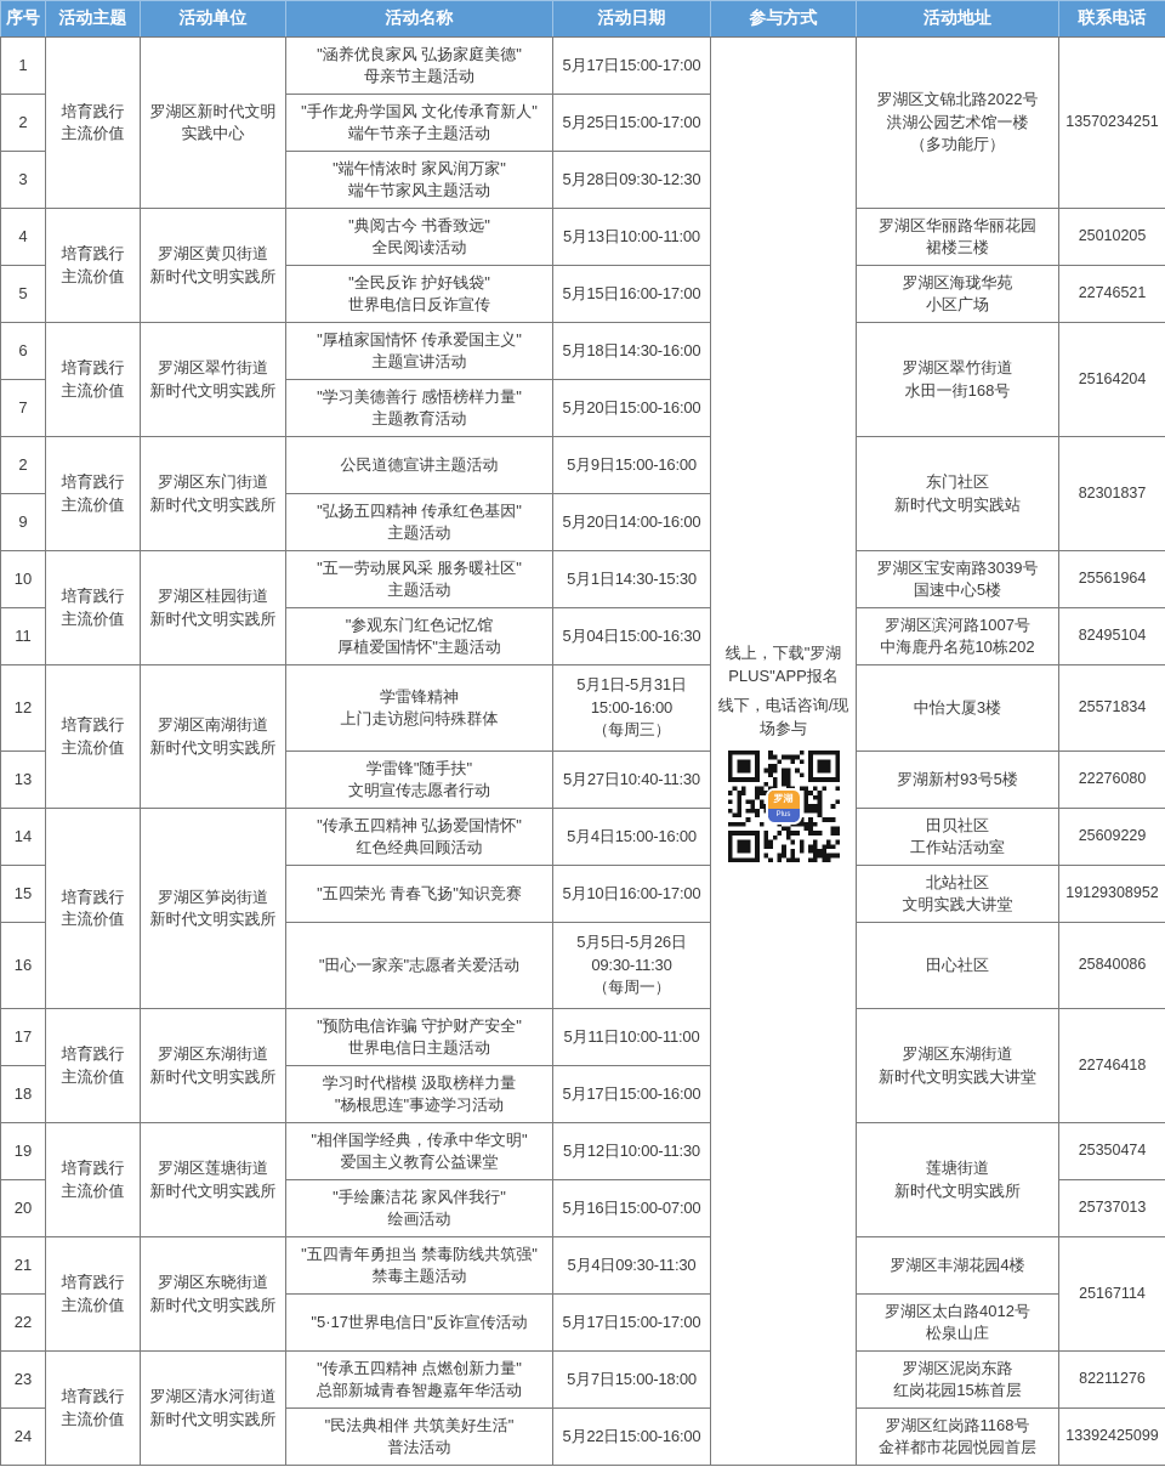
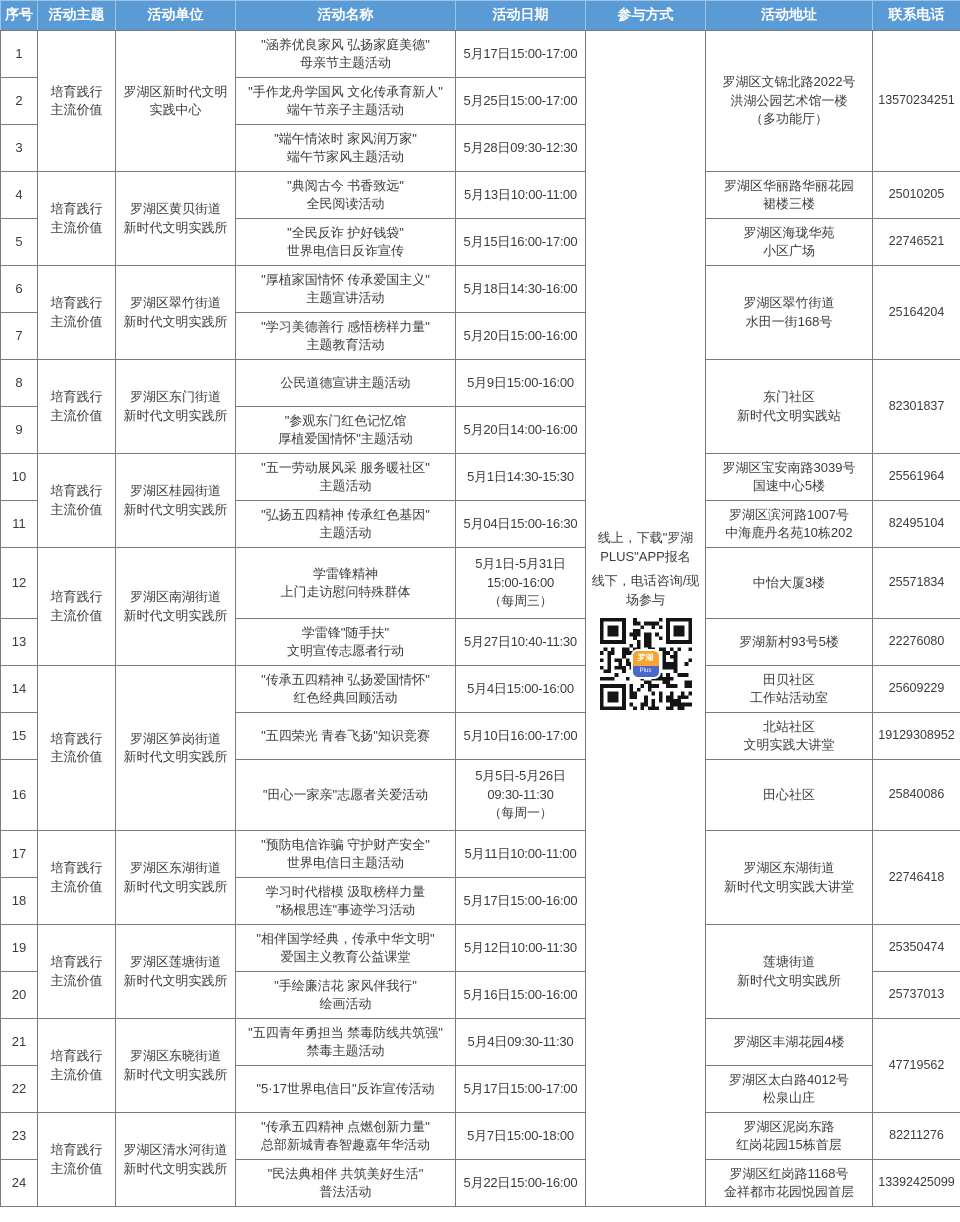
  序号	活动主题	活动单位	活动名称	活动日期	参与方式	活动地址	联系电话
  1	培育践行 主流价值	罗湖区新时代文明 实践中心	"涵养优良家风 弘扬家庭美德" 母亲节主题活动	5月17日15:00-17:00	线上，下载"罗湖PLUS"APP报名线下，电话咨询/现场参与罗湖	罗湖区文锦北路2022号 洪湖公园艺术馆一楼 （多功能厅）	13570234251
  2	"手作龙舟学国风 文化传承育新人" 端午节亲子主题活动	5月25日15:00-17:00
  3	"端午情浓时 家风润万家" 端午节家风主题活动	5月28日09:30-12:30
  4	培育践行 主流价值	罗湖区黄贝街道 新时代文明实践所	"典阅古今 书香致远" 全民阅读活动	5月13日10:00-11:00	罗湖区华丽路华丽花园 裙楼三楼	25010205
  5	"全民反诈 护好钱袋" 世界电信日反诈宣传	5月15日16:00-17:00	罗湖区海珑华苑 小区广场	22746521
  6	培育践行 主流价值	罗湖区翠竹街道 新时代文明实践所	"厚植家国情怀 传承爱国主义" 主题宣讲活动	5月18日14:30-16:00	罗湖区翠竹街道 水田一街168号	25164204
  7	"学习美德善行 感悟榜样力量" 主题教育活动	5月20日15:00-16:00
- 2	培育践行 主流价值	罗湖区东门街道 新时代文明实践所	公民道德宣讲主题活动	5月9日15:00-16:00	东门社区 新时代文明实践站	82301837
+ 8	培育践行 主流价值	罗湖区东门街道 新时代文明实践所	公民道德宣讲主题活动	5月9日15:00-16:00	东门社区 新时代文明实践站	82301837
- 9	"弘扬五四精神 传承红色基因" 主题活动	5月20日14:00-16:00
+ 9	"参观东门红色记忆馆 厚植爱国情怀"主题活动	5月20日14:00-16:00
  10	培育践行 主流价值	罗湖区桂园街道 新时代文明实践所	"五一劳动展风采 服务暖社区" 主题活动	5月1日14:30-15:30	罗湖区宝安南路3039号 国速中心5楼	25561964
- 11	"参观东门红色记忆馆 厚植爱国情怀"主题活动	5月04日15:00-16:30	罗湖区滨河路1007号 中海鹿丹名苑10栋202	82495104
+ 11	"弘扬五四精神 传承红色基因" 主题活动	5月04日15:00-16:30	罗湖区滨河路1007号 中海鹿丹名苑10栋202	82495104
  12	培育践行 主流价值	罗湖区南湖街道 新时代文明实践所	学雷锋精神 上门走访慰问特殊群体	5月1日-5月31日 15:00-16:00 （每周三）	中怡大厦3楼	25571834
  13	学雷锋"随手扶" 文明宣传志愿者行动	5月27日10:40-11:30	罗湖新村93号5楼	22276080
  14	培育践行 主流价值	罗湖区笋岗街道 新时代文明实践所	"传承五四精神 弘扬爱国情怀" 红色经典回顾活动	5月4日15:00-16:00	田贝社区 工作站活动室	25609229
  15	"五四荣光 青春飞扬"知识竞赛	5月10日16:00-17:00	北站社区 文明实践大讲堂	19129308952
  16	"田心一家亲"志愿者关爱活动	5月5日-5月26日 09:30-11:30 （每周一）	田心社区	25840086
  17	培育践行 主流价值	罗湖区东湖街道 新时代文明实践所	"预防电信诈骗 守护财产安全" 世界电信日主题活动	5月11日10:00-11:00	罗湖区东湖街道 新时代文明实践大讲堂	22746418
  18	学习时代楷模 汲取榜样力量 "杨根思连"事迹学习活动	5月17日15:00-16:00
  19	培育践行 主流价值	罗湖区莲塘街道 新时代文明实践所	"相伴国学经典，传承中华文明" 爱国主义教育公益课堂	5月12日10:00-11:30	莲塘街道 新时代文明实践所	25350474
- 20	"手绘廉洁花 家风伴我行" 绘画活动	5月16日15:00-07:00	25737013
+ 20	"手绘廉洁花 家风伴我行" 绘画活动	5月16日15:00-16:00	25737013
- 21	培育践行 主流价值	罗湖区东晓街道 新时代文明实践所	"五四青年勇担当 禁毒防线共筑强" 禁毒主题活动	5月4日09:30-11:30	罗湖区丰湖花园4楼	25167114
+ 21	培育践行 主流价值	罗湖区东晓街道 新时代文明实践所	"五四青年勇担当 禁毒防线共筑强" 禁毒主题活动	5月4日09:30-11:30	罗湖区丰湖花园4楼	47719562
  22	"5·17世界电信日"反诈宣传活动	5月17日15:00-17:00	罗湖区太白路4012号 松泉山庄
  23	培育践行 主流价值	罗湖区清水河街道 新时代文明实践所	"传承五四精神 点燃创新力量" 总部新城青春智趣嘉年华活动	5月7日15:00-18:00	罗湖区泥岗东路 红岗花园15栋首层	82211276
  24	"民法典相伴 共筑美好生活" 普法活动	5月22日15:00-16:00	罗湖区红岗路1168号 金祥都市花园悦园首层	13392425099
